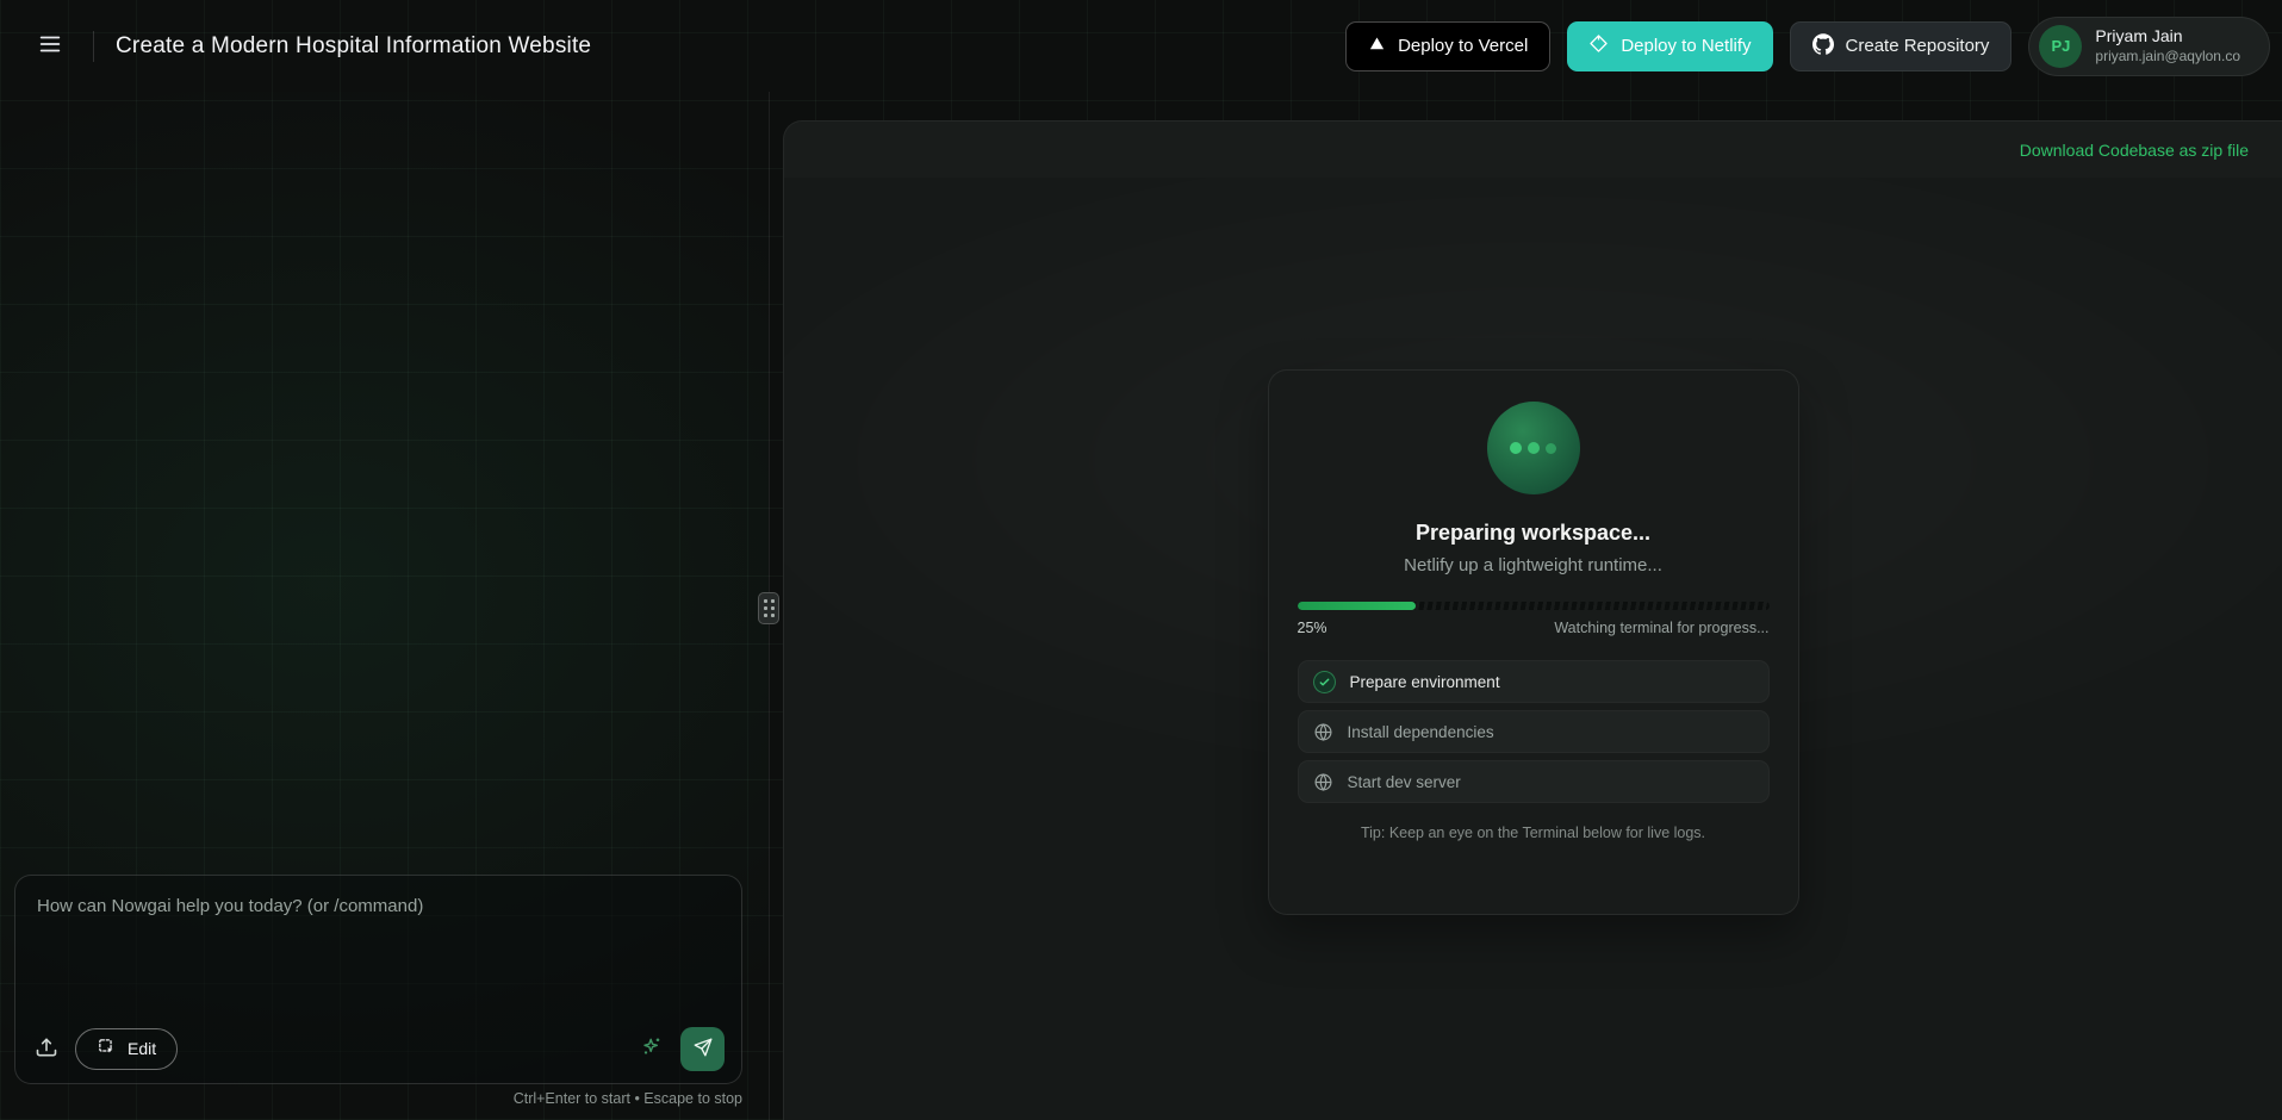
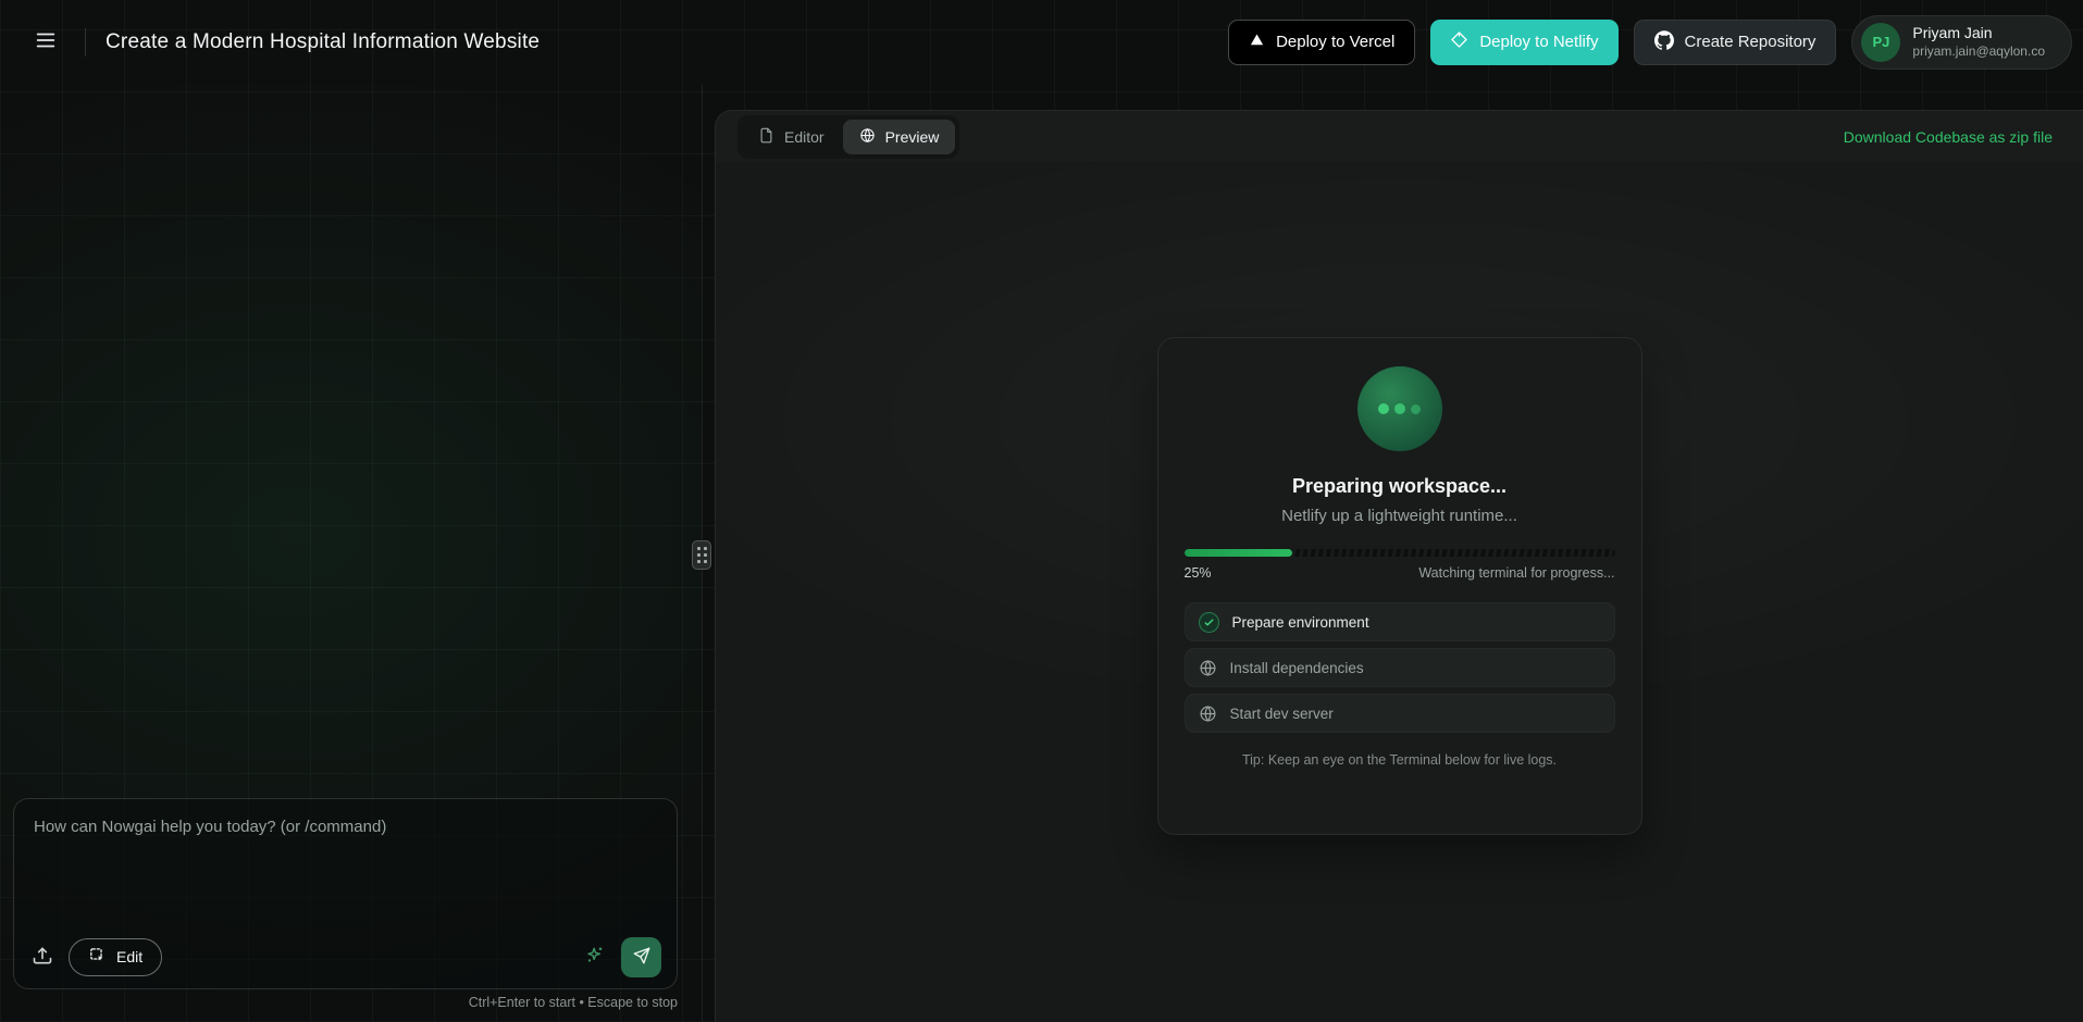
  Create a Modern Hospital Information Website
  Deploy to Vercel
  Deploy to Netlify
  Create Repository
  PJ
  Priyam Jain
  priyam.jain@aqylon.co
  How can Nowgai help you today? (or /command)
  Edit
  Ctrl+Enter to start • Escape to stop
+ Editor
+ Preview
  Download Codebase as zip file
  Preparing workspace...
  Netlify up a lightweight runtime...
  25%
  Watching terminal for progress...
  Prepare environment
  Install dependencies
  Start dev server
  Tip: Keep an eye on the Terminal below for live logs.
